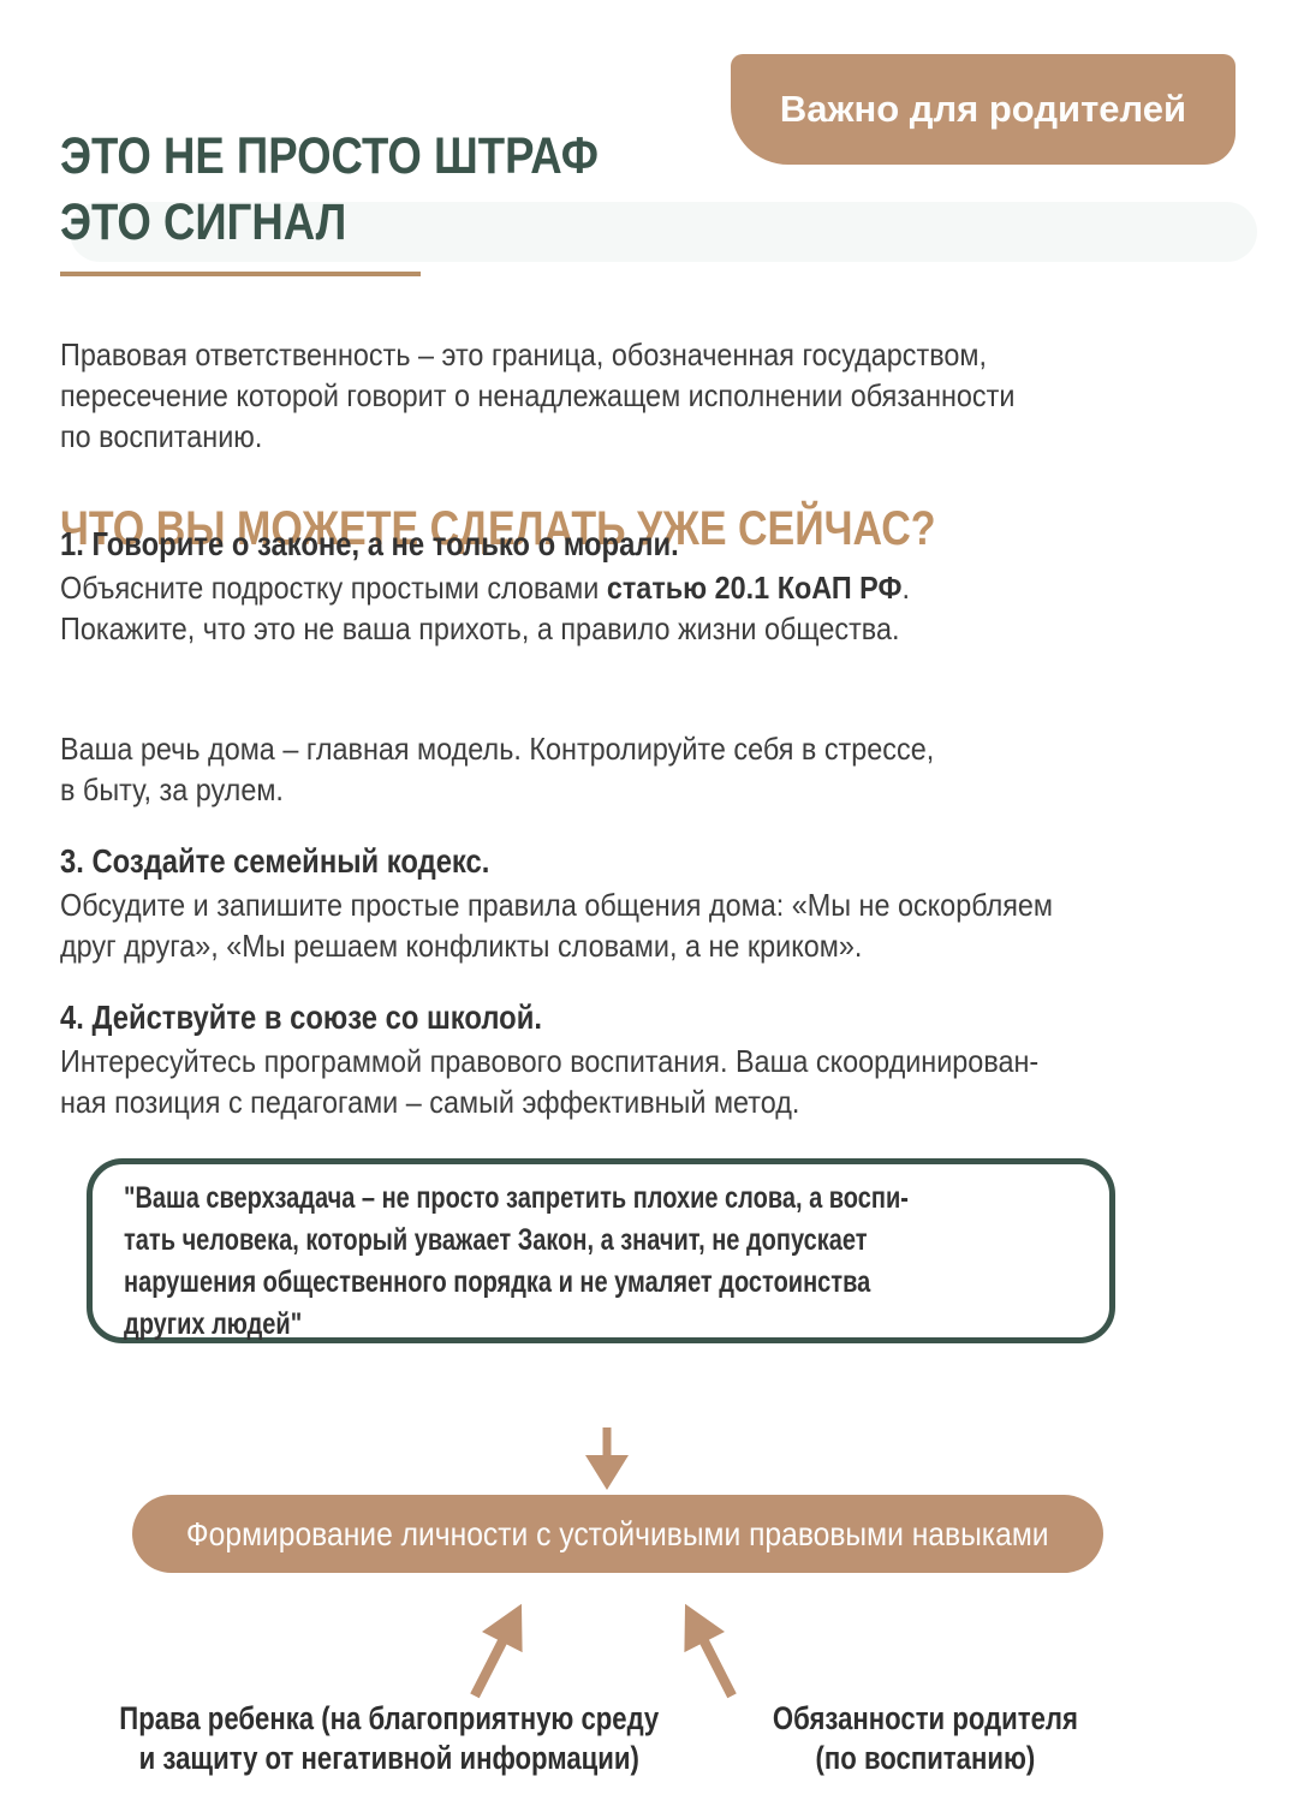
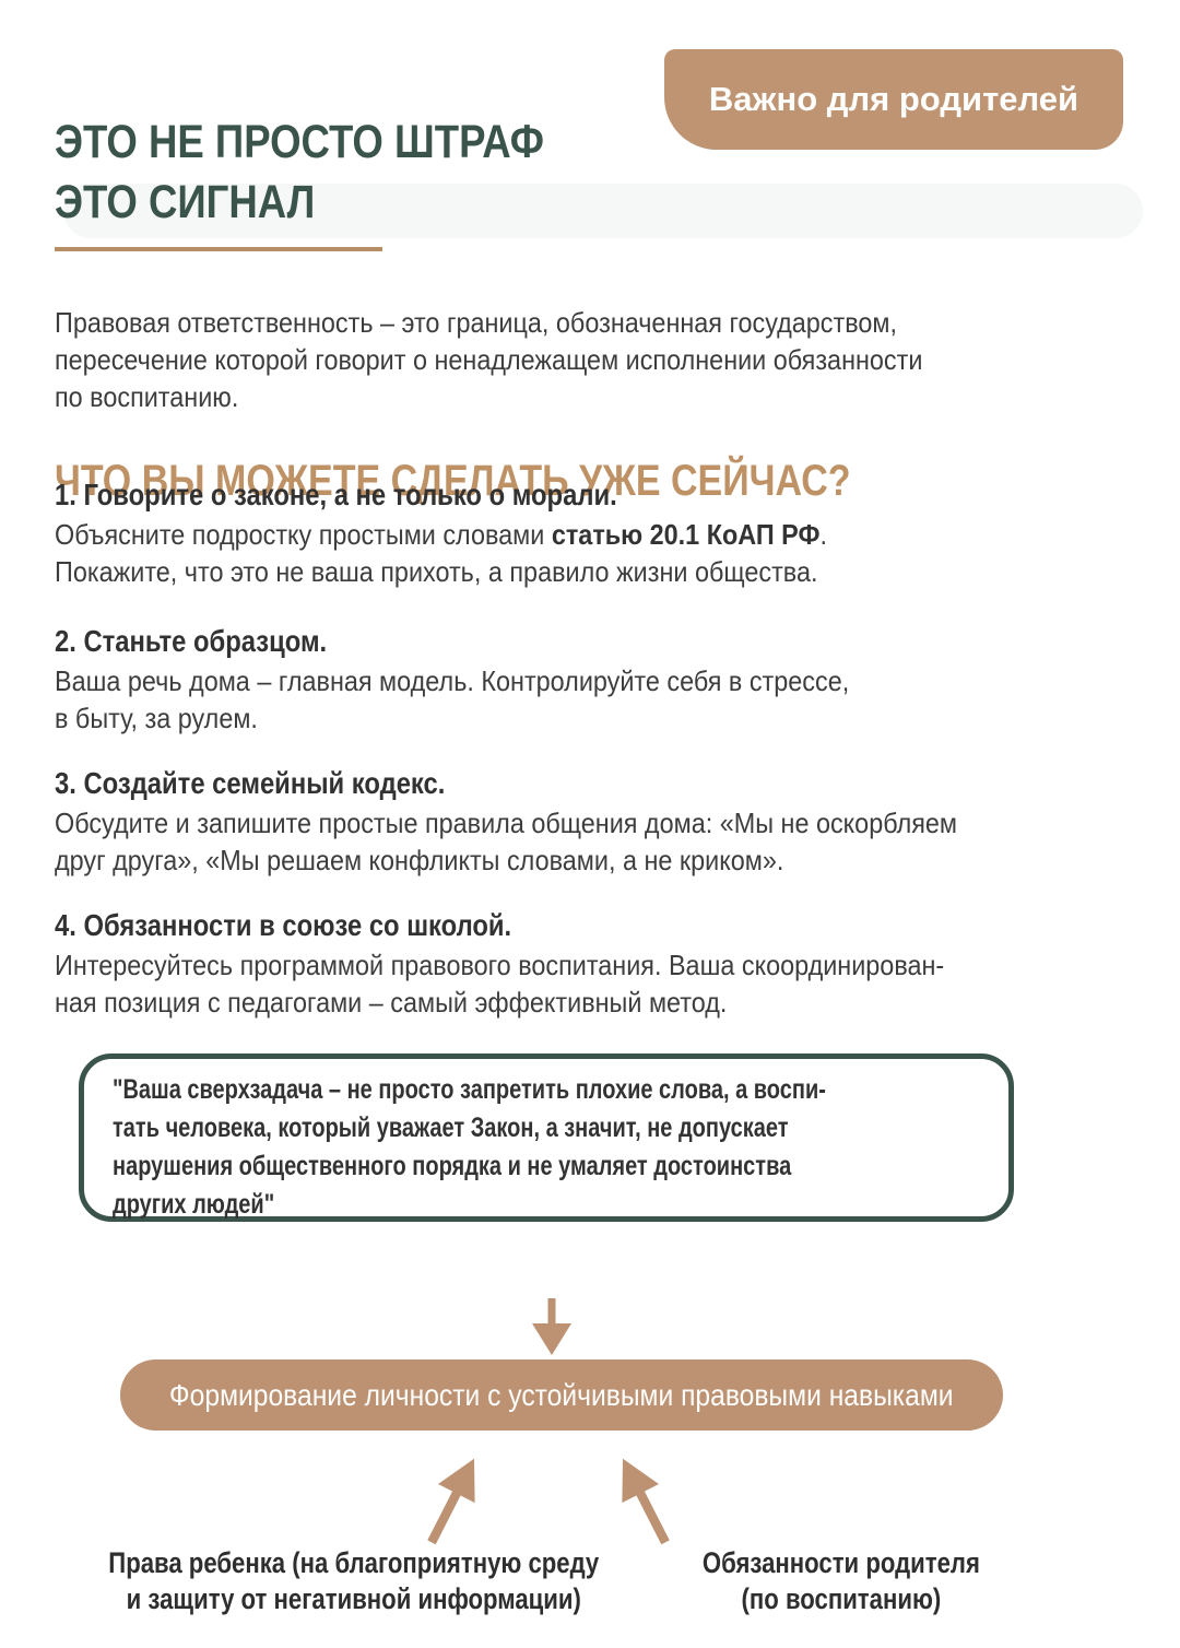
  ЭТО НЕ ПРОСТО ШТРАФ
  ЭТО СИГНАЛ
  Важно для родителей
  Правовая ответственность – это граница, обозначенная государством,
  пересечение которой говорит о ненадлежащем исполнении обязанности
  по воспитанию.
  ЧТО ВЫ МОЖЕТЕ СДЕЛАТЬ УЖЕ СЕЙЧАС?
  1. Говорите о законе, а не только о морали.
  Объясните подростку простыми словами статью 20.1 КоАП РФ.
  Покажите, что это не ваша прихоть, а правило жизни общества.
+ 2. Станьте образцом.
  Ваша речь дома – главная модель. Контролируйте себя в стрессе,
  в быту, за рулем.
  3. Создайте семейный кодекс.
  Обсудите и запишите простые правила общения дома: «Мы не оскорбляем
  друг друга», «Мы решаем конфликты словами, а не криком».
- 4. Действуйте в союзе со школой.
+ 4. Обязанности в союзе со школой.
  Интересуйтесь программой правового воспитания. Ваша скоординирован-
  ная позиция с педагогами – самый эффективный метод.
  "Ваша сверхзадача – не просто запретить плохие слова, а воспи-
  тать человека, который уважает Закон, а значит, не допускает
  нарушения общественного порядка и не умаляет достоинства
  других людей"
  Формирование личности с устойчивыми правовыми навыками
  Права ребенка (на благоприятную среду
  и защиту от негативной информации)
  Обязанности родителя
  (по воспитанию)
